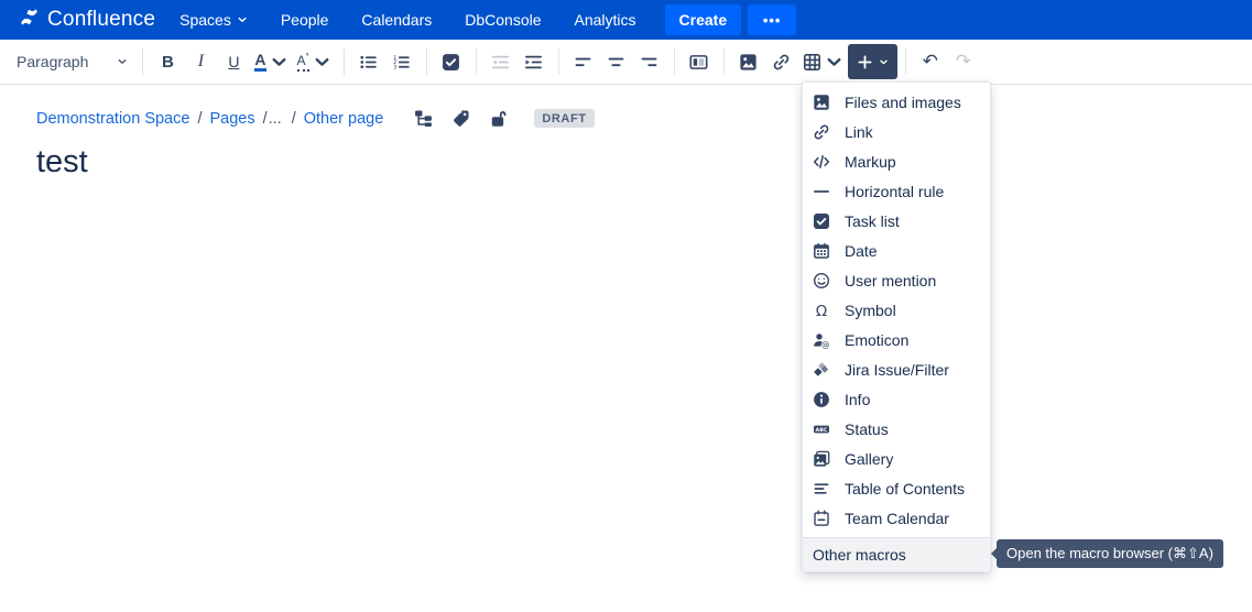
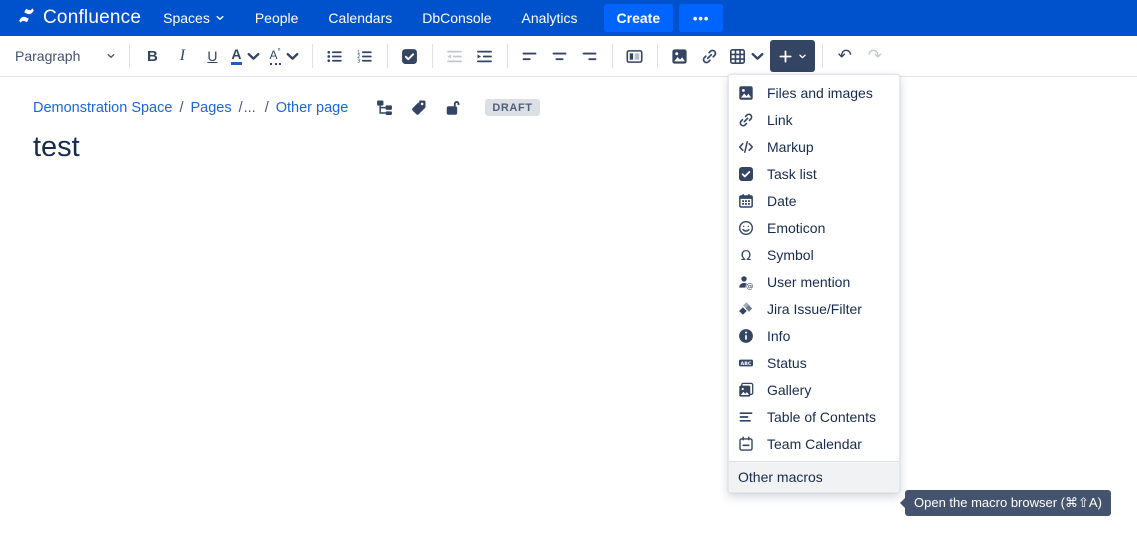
  Confluence
  Spaces
  People
  Calendars
  DbConsole
  Analytics
  Create
  •••
  Paragraph
  B
  I
  U
  A
  A°
  ↶
  ↷
  Demonstration Space
  /
  Pages
  /
  ...
  /
  Other page
  DRAFT
  test
  Files and images
  Link
  Markup
- Horizontal rule
  Task list
  Date
- User mention
+ Emoticon
  Ω
  Symbol
  @
- Emoticon
+ User mention
  Jira Issue/Filter
  Info
  Status
  Gallery
  Table of Contents
  Team Calendar
  Other macros
  Open the macro browser (⌘⇧A)
